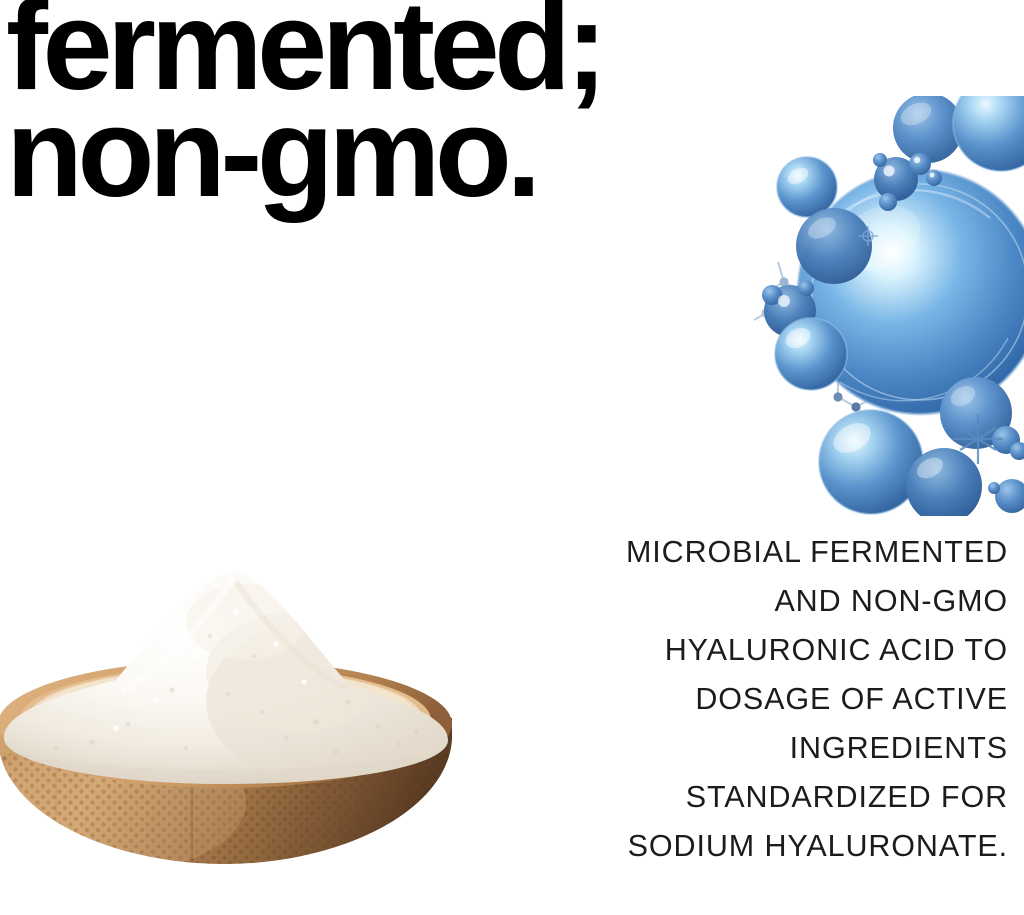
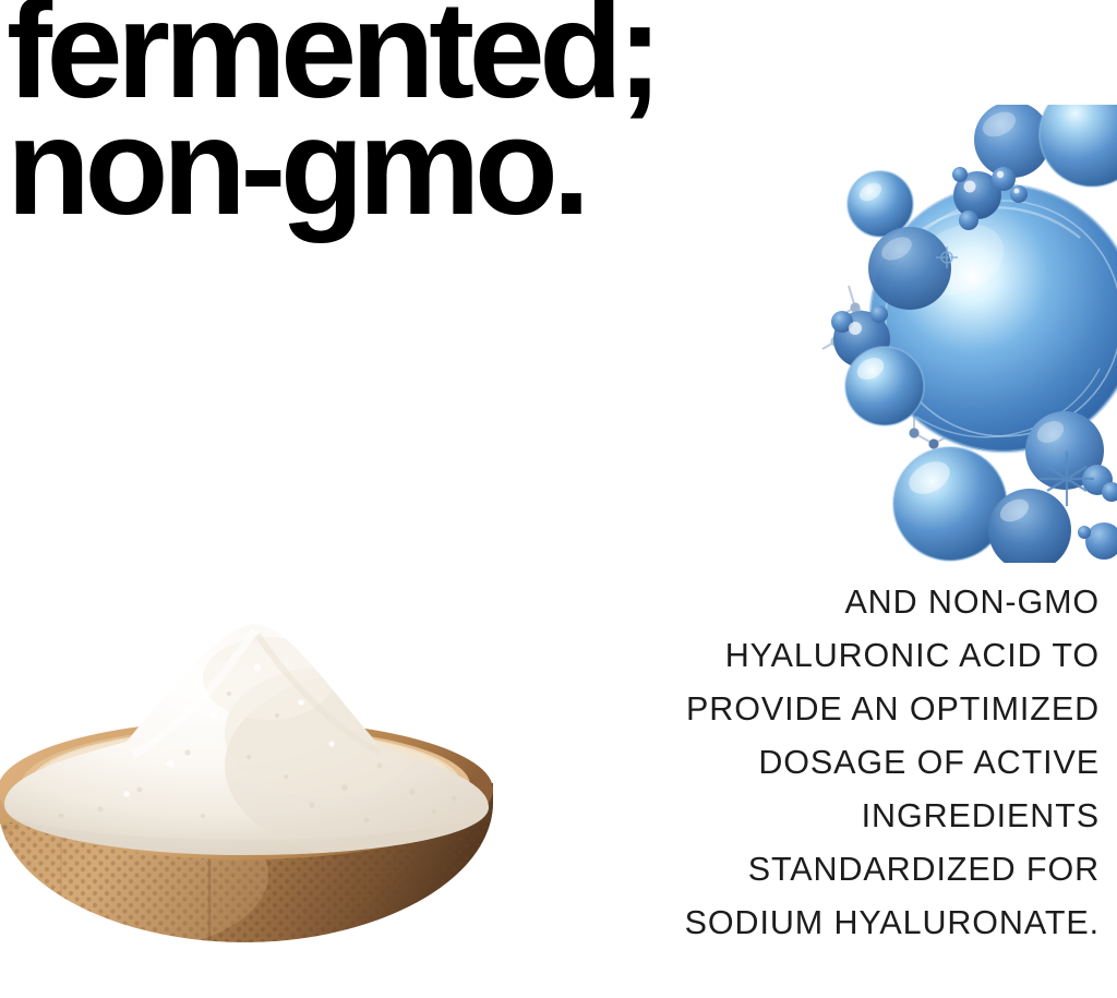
  fermented;
  non-gmo.
- MICROBIAL FERMENTED
  AND NON-GMO
  HYALURONIC ACID TO
+ PROVIDE AN OPTIMIZED
  DOSAGE OF ACTIVE
  INGREDIENTS
  STANDARDIZED FOR
  SODIUM HYALURONATE.
